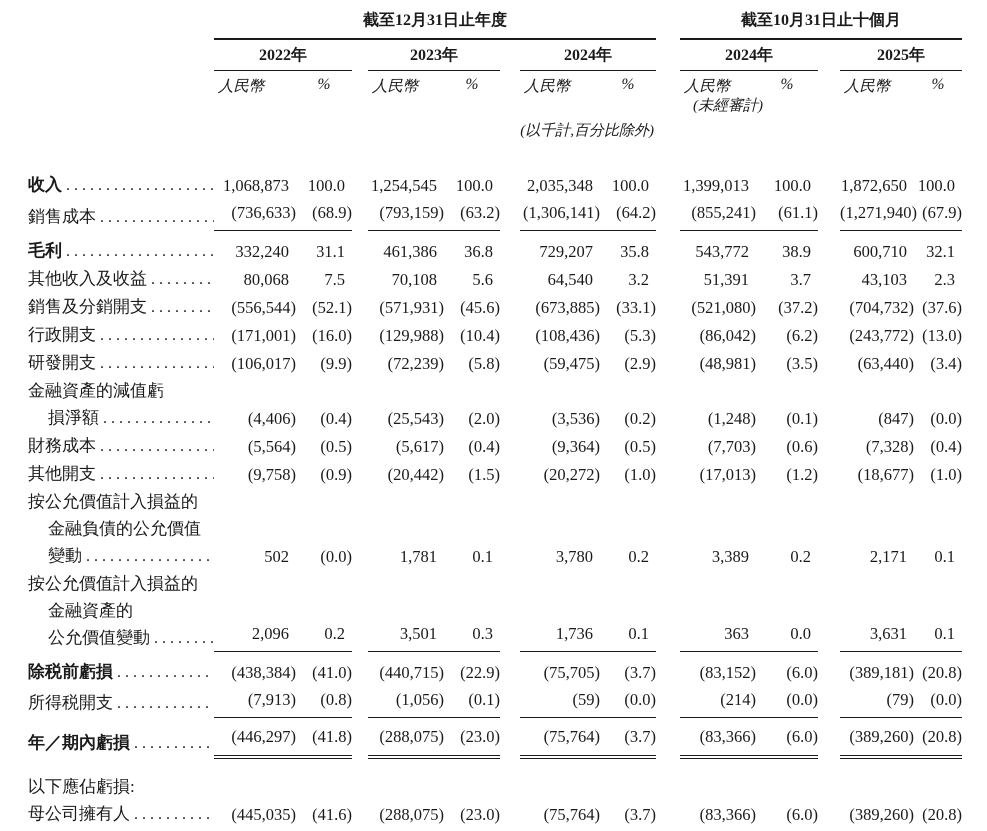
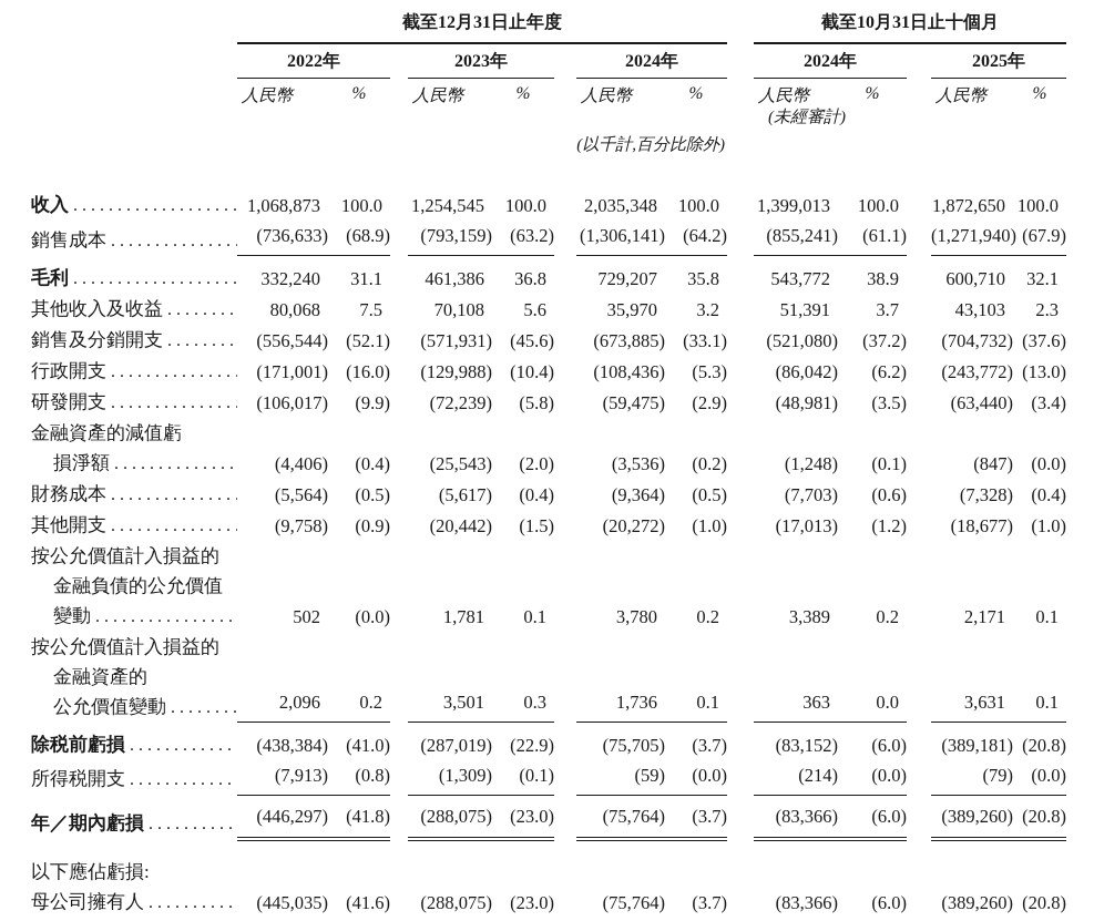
  	截至12月31日止年度		截至10月31日止十個月
  	2022年		2023年		2024年		2024年		2025年
  	人民幣	%		人民幣	%		人民幣	%		人民幣 (未經審計)	%		人民幣	%
  		(以千計,百分比除外)
  收入	1,068,873	100.0		1,254,545	100.0		2,035,348	100.0		1,399,013	100.0		1,872,650	100.0
  銷售成本	(736,633)	(68.9)		(793,159)	(63.2)		(1,306,141)	(64.2)		(855,241)	(61.1)		(1,271,940)	(67.9)
  毛利	332,240	31.1		461,386	36.8		729,207	35.8		543,772	38.9		600,710	32.1
- 其他收入及收益	80,068	7.5		70,108	5.6		64,540	3.2		51,391	3.7		43,103	2.3
+ 其他收入及收益	80,068	7.5		70,108	5.6		35,970	3.2		51,391	3.7		43,103	2.3
  銷售及分銷開支	(556,544)	(52.1)		(571,931)	(45.6)		(673,885)	(33.1)		(521,080)	(37.2)		(704,732)	(37.6)
  行政開支	(171,001)	(16.0)		(129,988)	(10.4)		(108,436)	(5.3)		(86,042)	(6.2)		(243,772)	(13.0)
  研發開支	(106,017)	(9.9)		(72,239)	(5.8)		(59,475)	(2.9)		(48,981)	(3.5)		(63,440)	(3.4)
  金融資產的減值虧損淨額	(4,406)	(0.4)		(25,543)	(2.0)		(3,536)	(0.2)		(1,248)	(0.1)		(847)	(0.0)
  財務成本	(5,564)	(0.5)		(5,617)	(0.4)		(9,364)	(0.5)		(7,703)	(0.6)		(7,328)	(0.4)
  其他開支	(9,758)	(0.9)		(20,442)	(1.5)		(20,272)	(1.0)		(17,013)	(1.2)		(18,677)	(1.0)
  按公允價值計入損益的金融負債的公允價值變動	502	(0.0)		1,781	0.1		3,780	0.2		3,389	0.2		2,171	0.1
  按公允價值計入損益的金融資產的公允價值變動	2,096	0.2		3,501	0.3		1,736	0.1		363	0.0		3,631	0.1
- 除税前虧損	(438,384)	(41.0)		(440,715)	(22.9)		(75,705)	(3.7)		(83,152)	(6.0)		(389,181)	(20.8)
+ 除税前虧損	(438,384)	(41.0)		(287,019)	(22.9)		(75,705)	(3.7)		(83,152)	(6.0)		(389,181)	(20.8)
- 所得税開支	(7,913)	(0.8)		(1,056)	(0.1)		(59)	(0.0)		(214)	(0.0)		(79)	(0.0)
+ 所得税開支	(7,913)	(0.8)		(1,309)	(0.1)		(59)	(0.0)		(214)	(0.0)		(79)	(0.0)
  年／期內虧損	(446,297)	(41.8)		(288,075)	(23.0)		(75,764)	(3.7)		(83,366)	(6.0)		(389,260)	(20.8)
  以下應佔虧損:
  母公司擁有人	(445,035)	(41.6)		(288,075)	(23.0)		(75,764)	(3.7)		(83,366)	(6.0)		(389,260)	(20.8)
